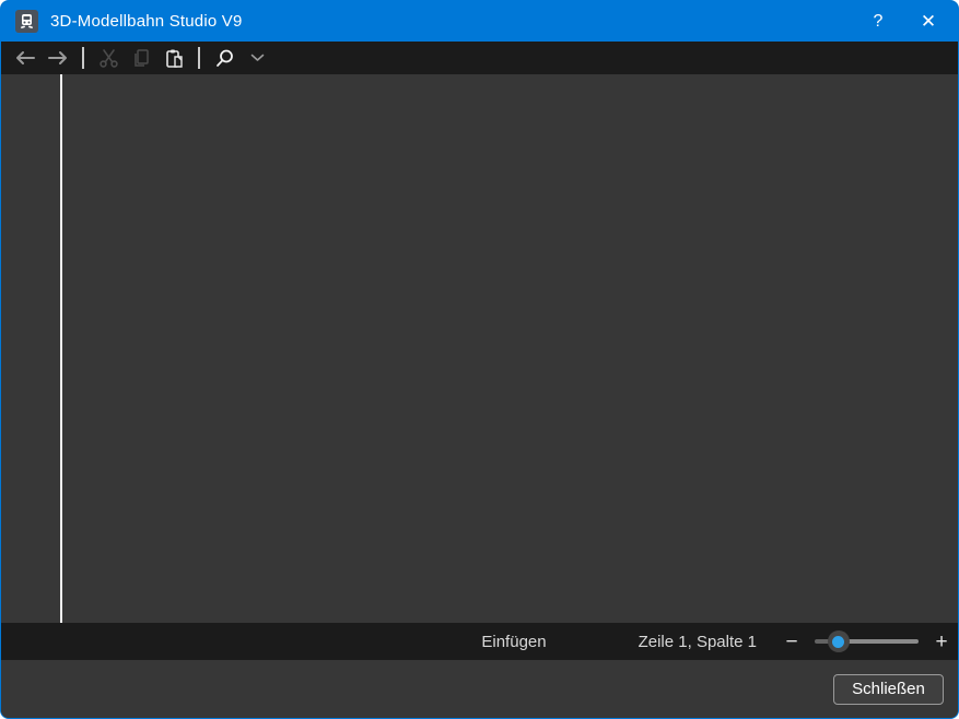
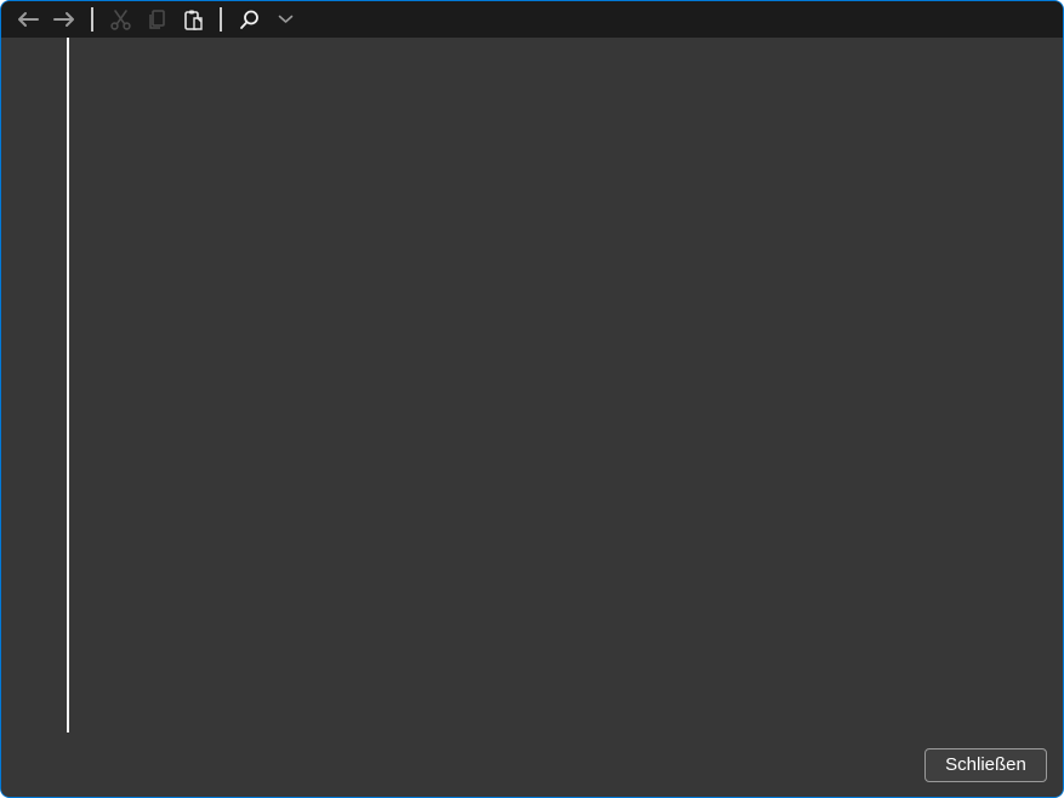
- 3D-Modellbahn Studio V9
- ?
- ✕
- Einfügen
- Zeile 1, Spalte 1
- −
- +
  Schließen
